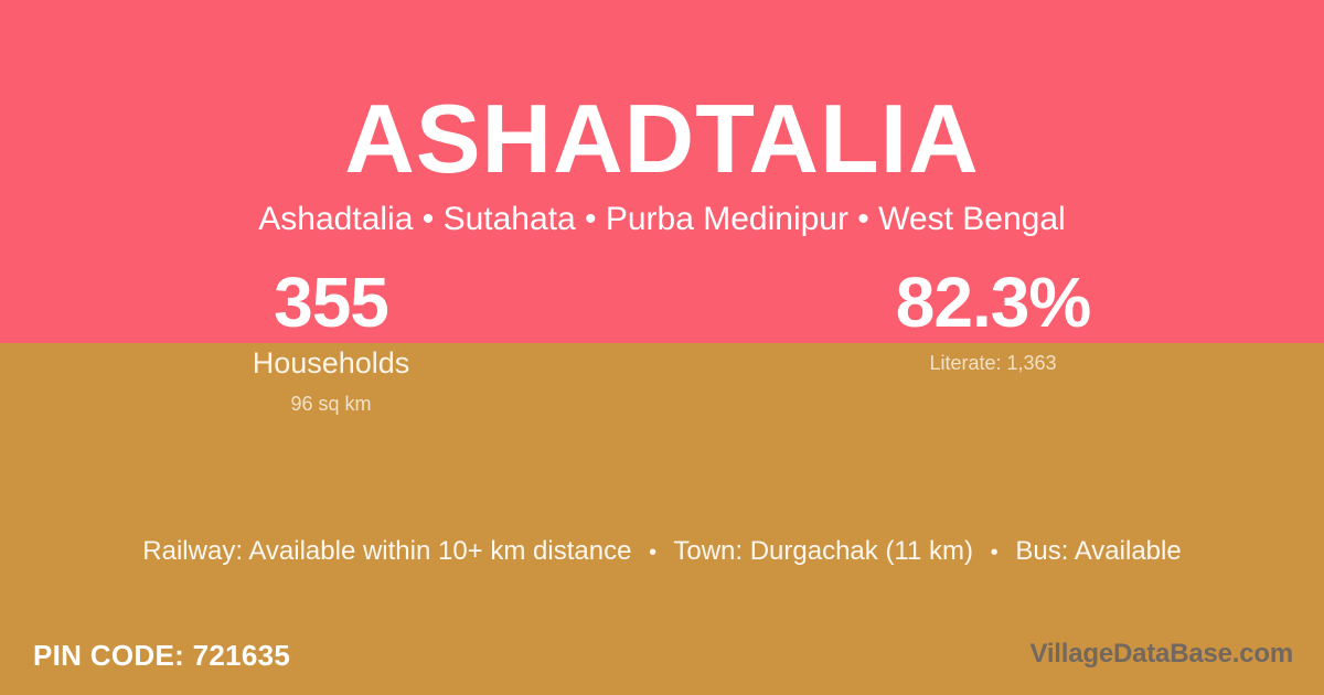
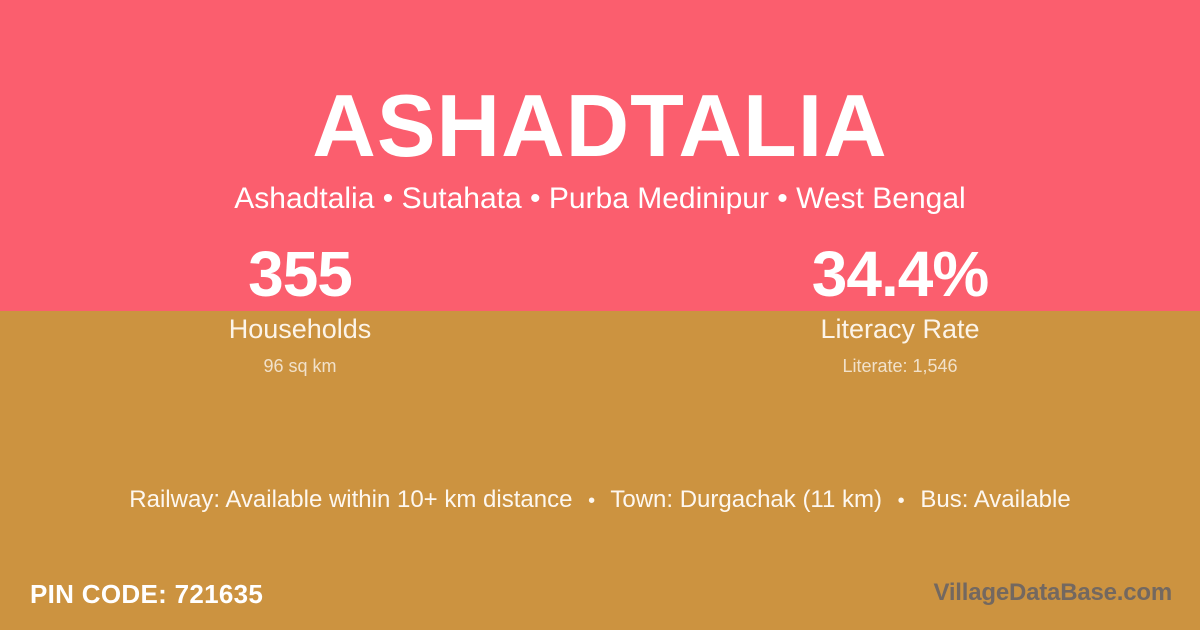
  ASHADTALIA
  Ashadtalia • Sutahata • Purba Medinipur • West Bengal
  355
  Households
  96 sq km
- 82.3%
+ 34.4%
+ Literacy Rate
- Literate: 1,363
+ Literate: 1,546
  Railway: Available within 10+ km distance • Town: Durgachak (11 km) • Bus: Available
  PIN CODE: 721635
  VillageDataBase.com
